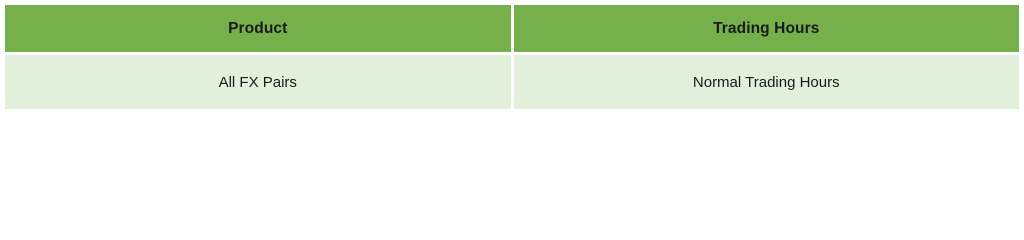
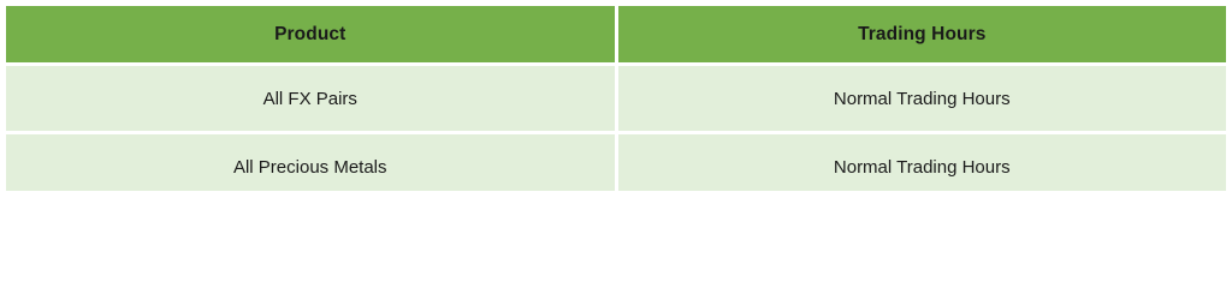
  Product	Trading Hours
  All FX Pairs	Normal Trading Hours
+ All Precious Metals	Normal Trading Hours
